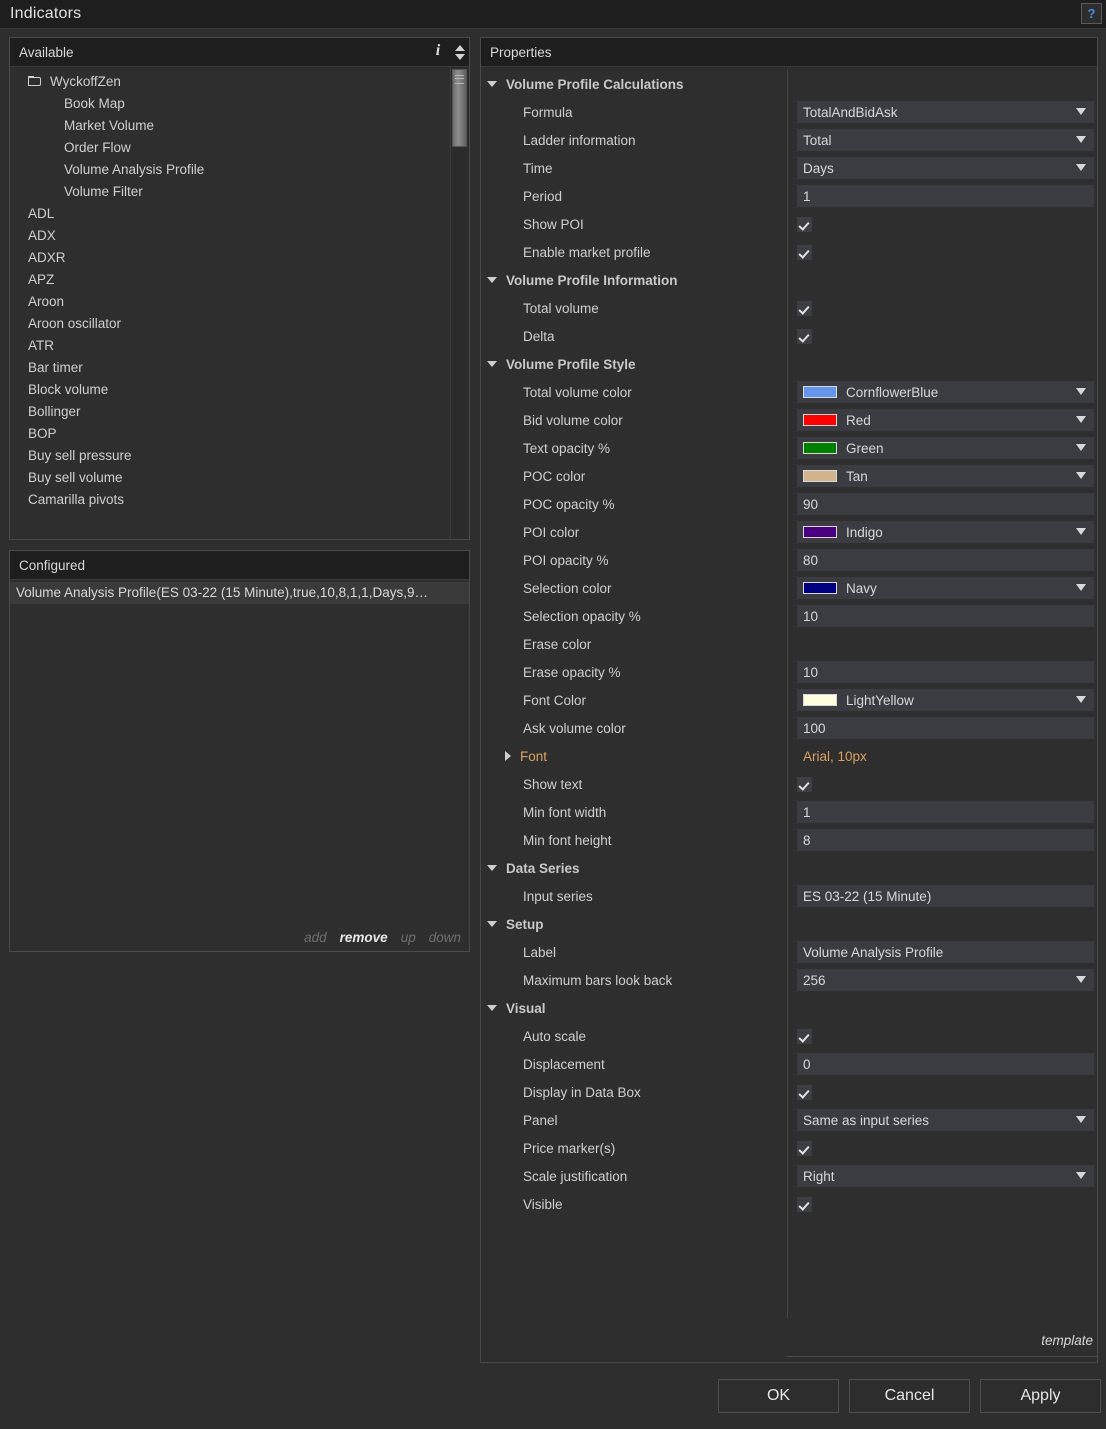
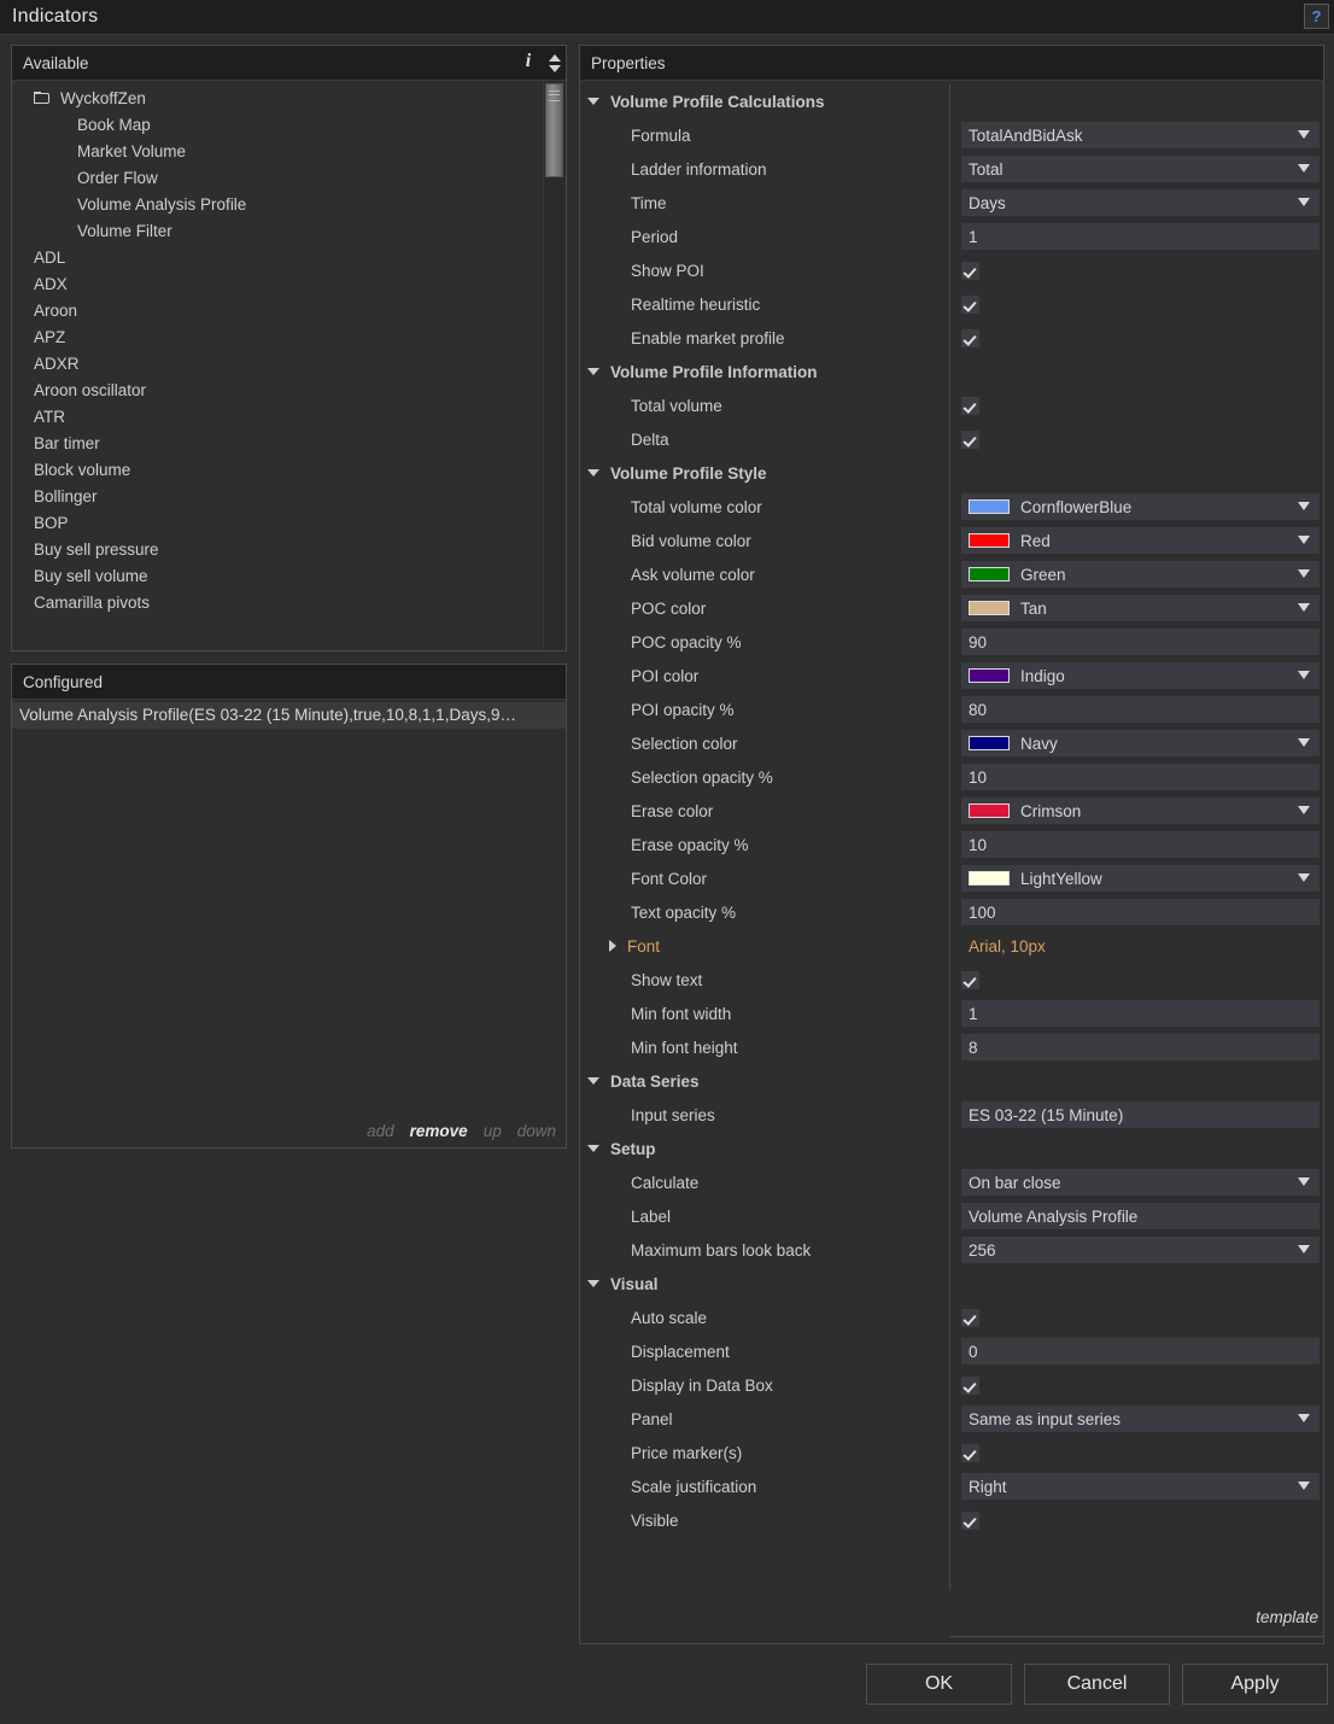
  Indicators
  ?
  Available
  i
  WyckoffZen
  Book Map
  Market Volume
  Order Flow
  Volume Analysis Profile
  Volume Filter
  ADL
  ADX
- ADXR
+ Aroon
  APZ
- Aroon
+ ADXR
  Aroon oscillator
  ATR
  Bar timer
  Block volume
  Bollinger
  BOP
  Buy sell pressure
  Buy sell volume
  Camarilla pivots
  Configured
  Volume Analysis Profile(ES 03-22 (15 Minute),true,10,8,1,1,Days,9…
  add
  remove
  up
  down
  Properties
  Volume Profile Calculations
  Formula
  TotalAndBidAsk
  Ladder information
  Total
  Time
  Days
  Period
  1
  Show POI
+ Realtime heuristic
  Enable market profile
  Volume Profile Information
  Total volume
  Delta
  Volume Profile Style
  Total volume color
  CornflowerBlue
  Bid volume color
  Red
- Text opacity %
+ Ask volume color
  Green
  POC color
  Tan
  POC opacity %
  90
  POI color
  Indigo
  POI opacity %
  80
  Selection color
  Navy
  Selection opacity %
  10
  Erase color
+ Crimson
  Erase opacity %
  10
  Font Color
  LightYellow
- Ask volume color
+ Text opacity %
  100
  Font
  Arial, 10px
  Show text
  Min font width
  1
  Min font height
  8
  Data Series
  Input series
  ES 03-22 (15 Minute)
  Setup
+ Calculate
+ On bar close
  Label
  Volume Analysis Profile
  Maximum bars look back
  256
  Visual
  Auto scale
  Displacement
  0
  Display in Data Box
  Panel
  Same as input series
  Price marker(s)
  Scale justification
  Right
  Visible
  template
  OK
  Cancel
  Apply
